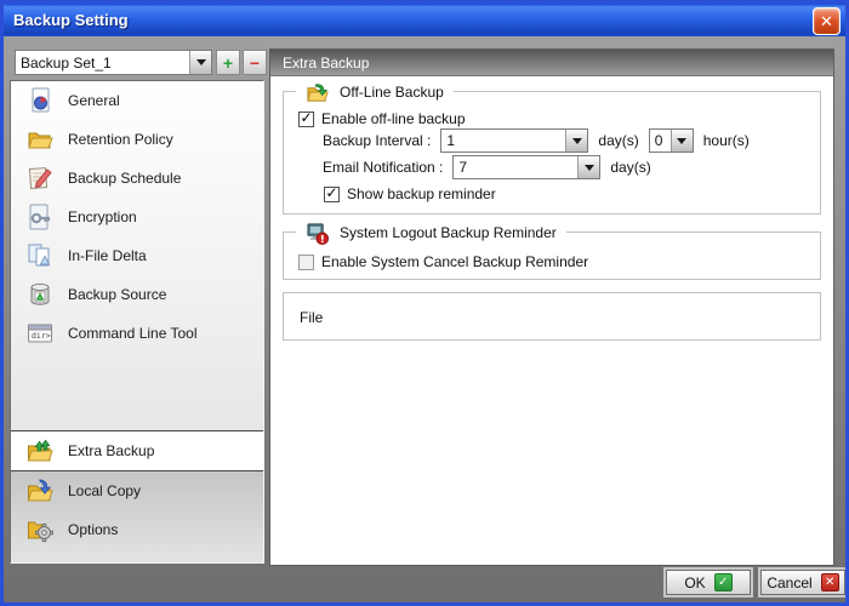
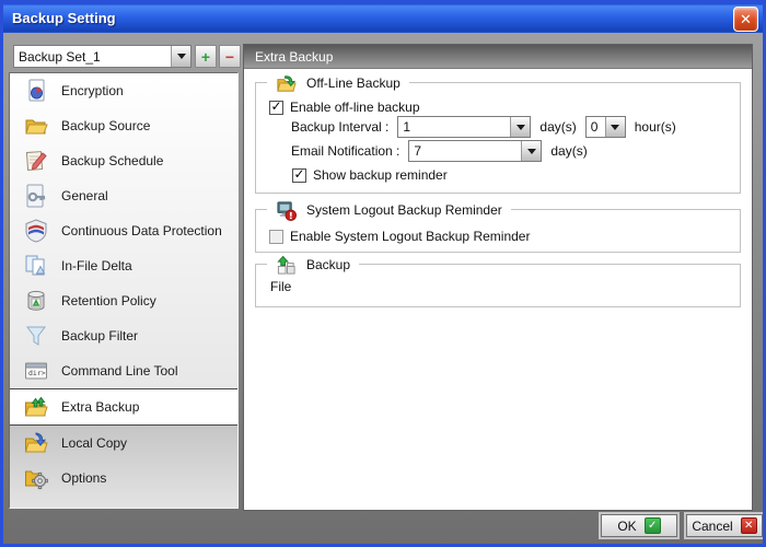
  Backup Setting
  ✕
  Backup Set_1
  +
  −
- General
+ Encryption
- Retention Policy
+ Backup Source
  Backup Schedule
- Encryption
+ General
+ Continuous Data Protection
  In-File Delta
- Backup Source
+ Retention Policy
+ Backup Filter
  dir>
  Command Line Tool
  Extra Backup
  Local Copy
  Options
  Extra Backup
  Off-Line Backup
  Enable off-line backup
  Backup Interval :
  1
  day(s)
  0
  hour(s)
  Email Notification :
  7
  day(s)
  Show backup reminder
  System Logout Backup Reminder
- Enable System Cancel Backup Reminder
+ Enable System Logout Backup Reminder
+ Backup
  File
  OK
  ✓
  Cancel
  ✕
